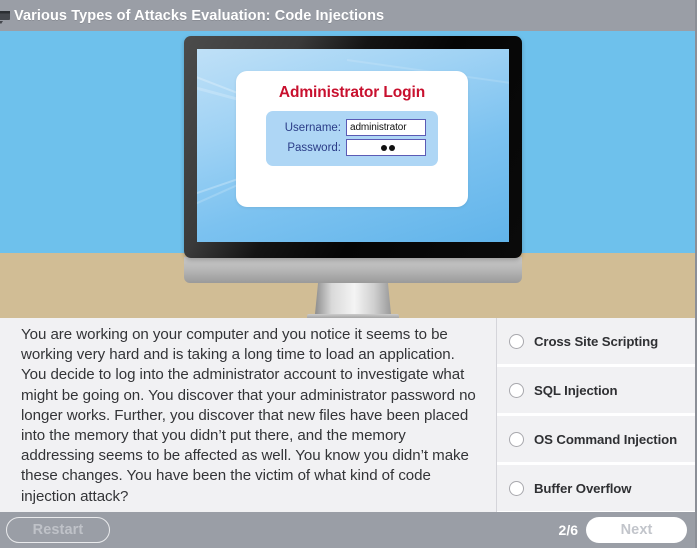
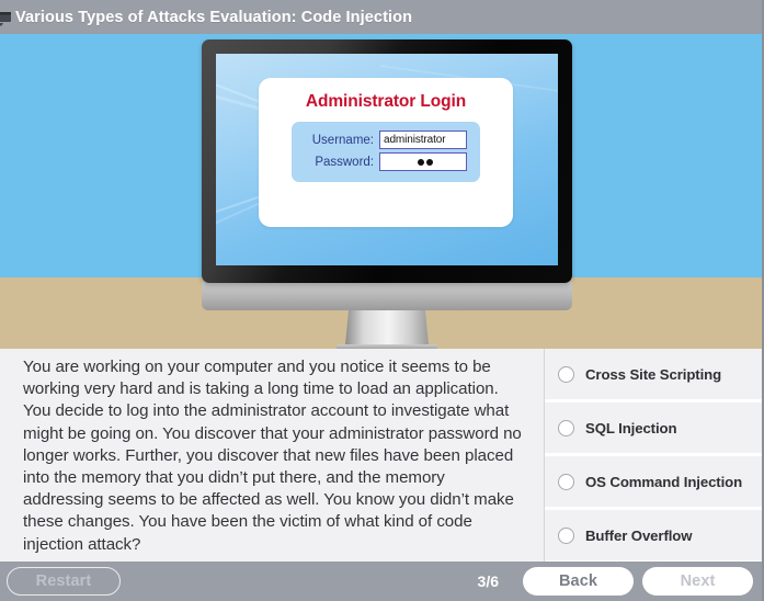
- Various Types of Attacks Evaluation: Code Injections
+ Various Types of Attacks Evaluation: Code Injection
  Administrator Login
  Username:
  administrator
  Password:
  You are working on your computer and you notice it seems to be working very hard and is taking a long time to load an application. You decide to log into the administrator account to investigate what might be going on. You discover that your administrator password no longer works. Further, you discover that new files have been placed into the memory that you didn’t put there, and the memory addressing seems to be affected as well. You know you didn’t make these changes. You have been the victim of what kind of code injection attack?
  Cross Site Scripting
  SQL Injection
  OS Command Injection
  Buffer Overflow
  Restart
- 2/6
+ 3/6
+ Back
  Next
